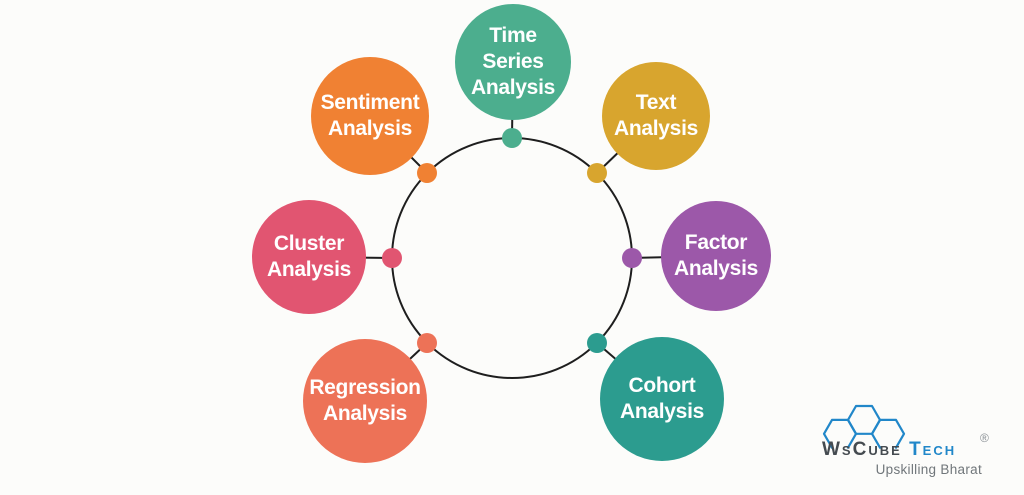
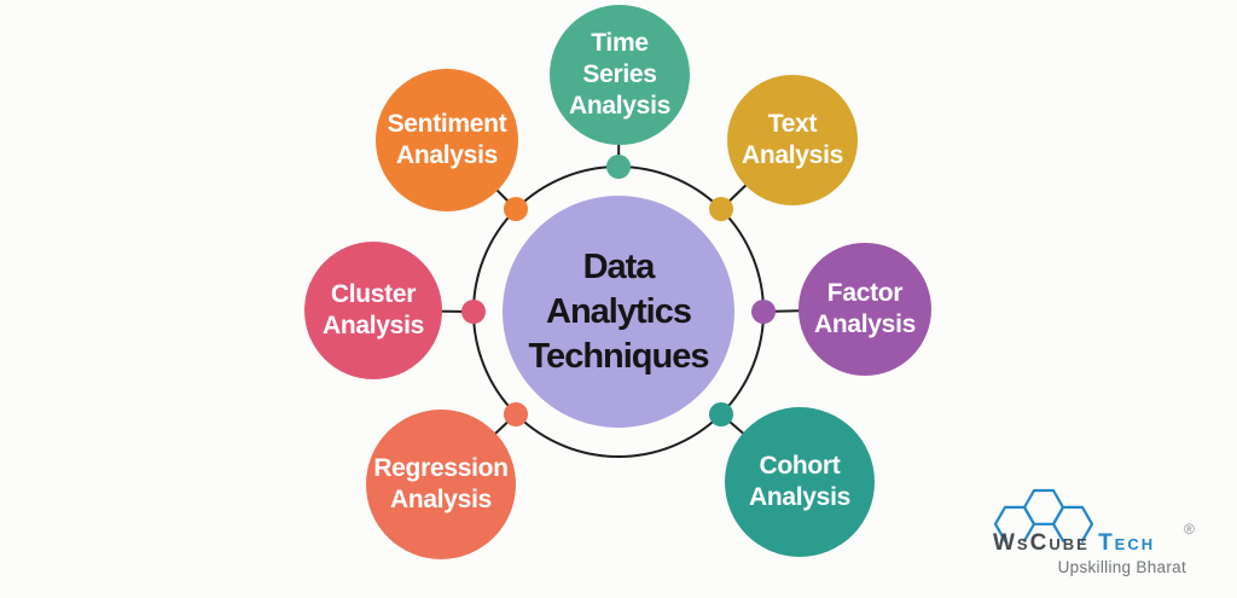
+ Data
+ Analytics
+ Techniques
  Time
  Series
  Analysis
  Text
  Analysis
  Factor
  Analysis
  Cohort
  Analysis
  Regression
  Analysis
  Cluster
  Analysis
  Sentiment
  Analysis
  WsCube Tech
  ®
  Upskilling Bharat
